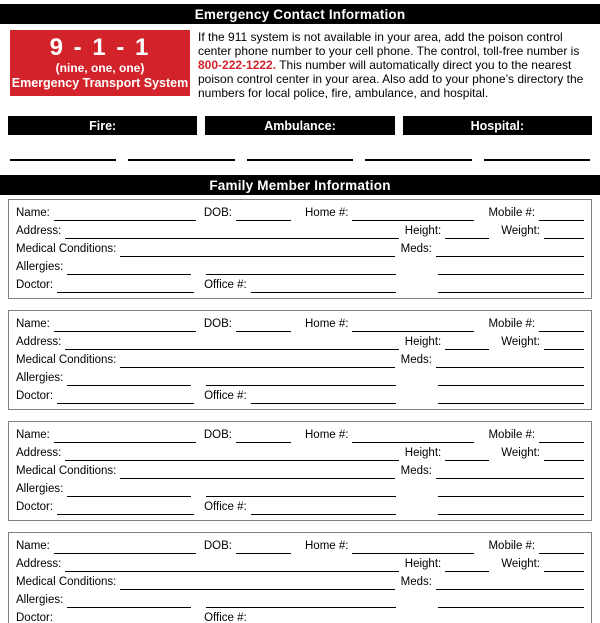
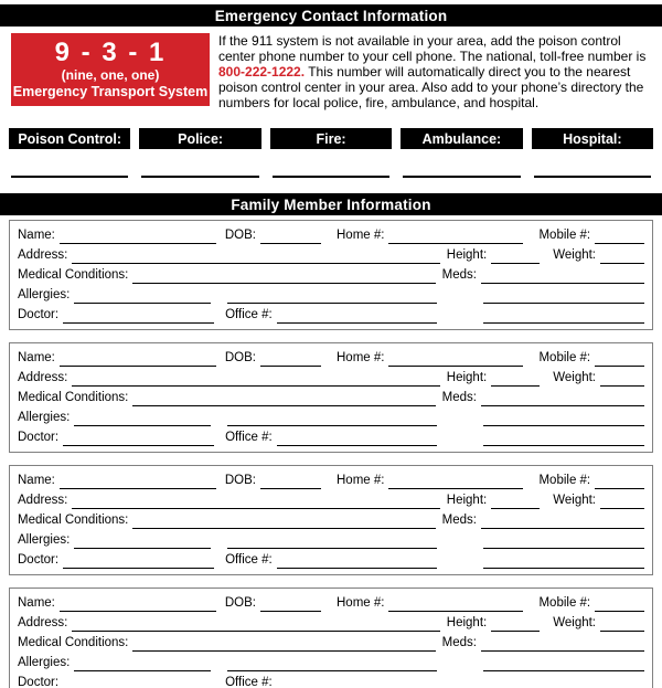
  Emergency Contact Information
- 9 - 1 - 1
+ 9 - 3 - 1
  (nine, one, one)
  Emergency Transport System
- If the 911 system is not available in your area, add the poison control center phone number to your cell phone. The control, toll-free number is 800-222-1222. This number will automatically direct you to the nearest poison control center in your area. Also add to your phone’s directory the numbers for local police, fire, ambulance, and hospital.
+ If the 911 system is not available in your area, add the poison control center phone number to your cell phone. The national, toll-free number is 800-222-1222. This number will automatically direct you to the nearest poison control center in your area. Also add to your phone’s directory the numbers for local police, fire, ambulance, and hospital.
+ Poison Control:
+ Police:
  Fire:
  Ambulance:
  Hospital:
  Family Member Information
  Name:
  DOB:
  Home #:
  Mobile #:
  Address:
  Height:
  Weight:
  Medical Conditions:
  Meds:
  Allergies:
  Doctor:
  Office #:
  Name:
  DOB:
  Home #:
  Mobile #:
  Address:
  Height:
  Weight:
  Medical Conditions:
  Meds:
  Allergies:
  Doctor:
  Office #:
  Name:
  DOB:
  Home #:
  Mobile #:
  Address:
  Height:
  Weight:
  Medical Conditions:
  Meds:
  Allergies:
  Doctor:
  Office #:
  Name:
  DOB:
  Home #:
  Mobile #:
  Address:
  Height:
  Weight:
  Medical Conditions:
  Meds:
  Allergies:
  Doctor:
  Office #:
